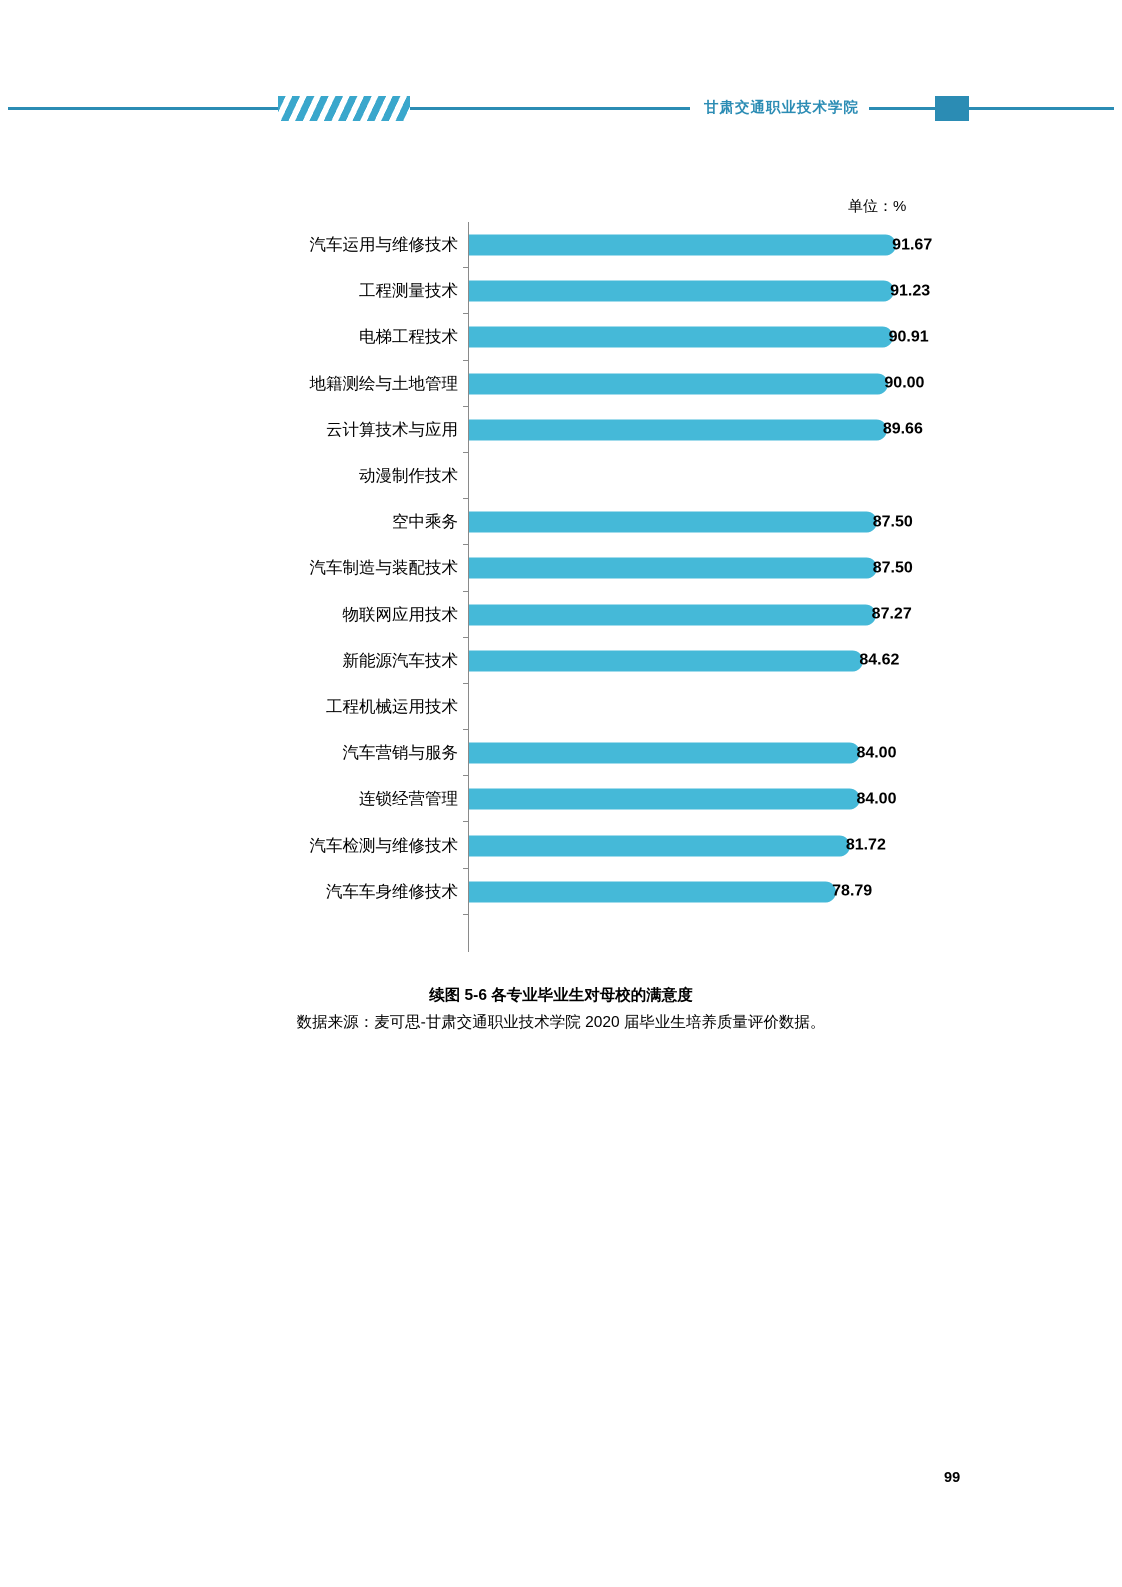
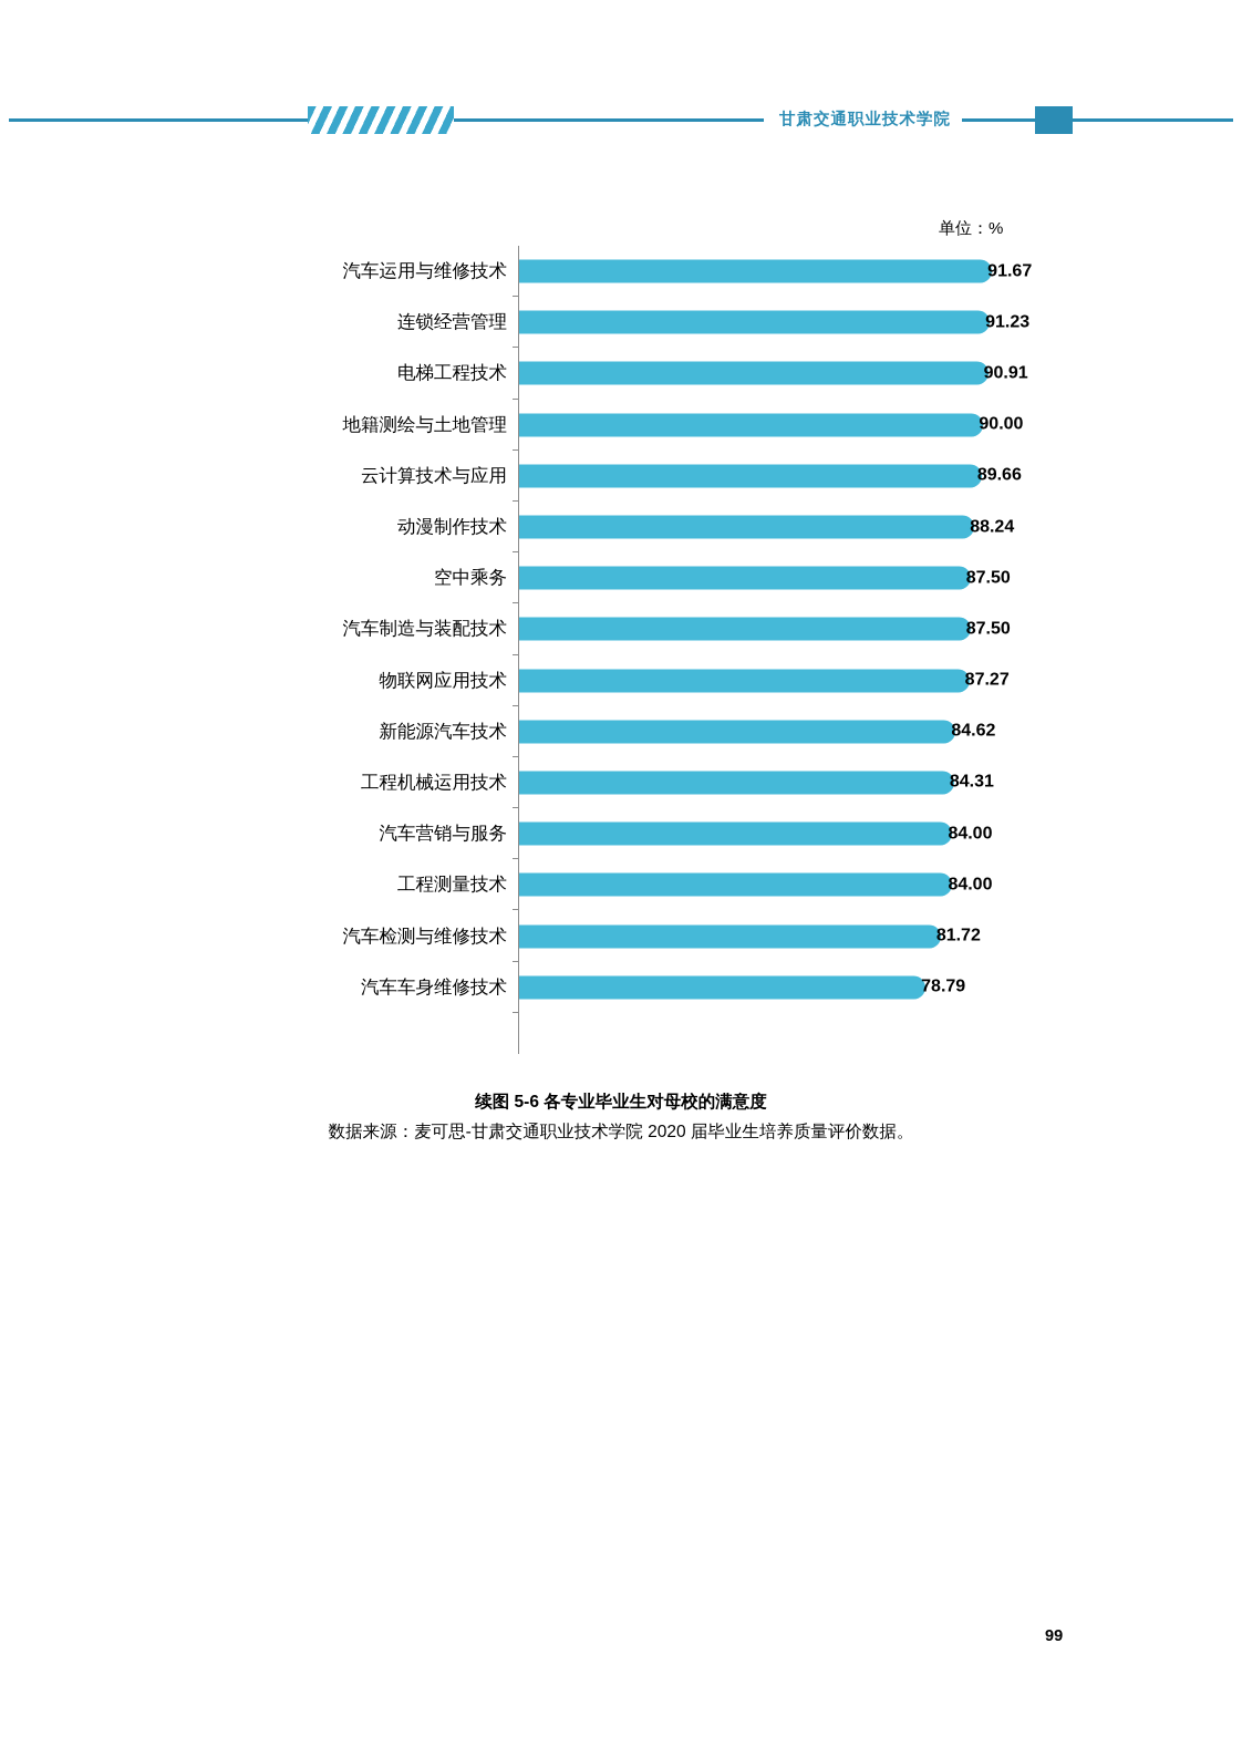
  甘肃交通职业技术学院
  单位：%
  汽车运用与维修技术
  91.67
- 工程测量技术
+ 连锁经营管理
  91.23
  电梯工程技术
  90.91
  地籍测绘与土地管理
  90.00
  云计算技术与应用
  89.66
  动漫制作技术
+ 88.24
  空中乘务
  87.50
  汽车制造与装配技术
  87.50
  物联网应用技术
  87.27
  新能源汽车技术
  84.62
  工程机械运用技术
+ 84.31
  汽车营销与服务
  84.00
- 连锁经营管理
+ 工程测量技术
  84.00
  汽车检测与维修技术
  81.72
  汽车车身维修技术
  78.79
  续图 5-6 各专业毕业生对母校的满意度
  数据来源：麦可思-甘肃交通职业技术学院 2020 届毕业生培养质量评价数据。
  99
